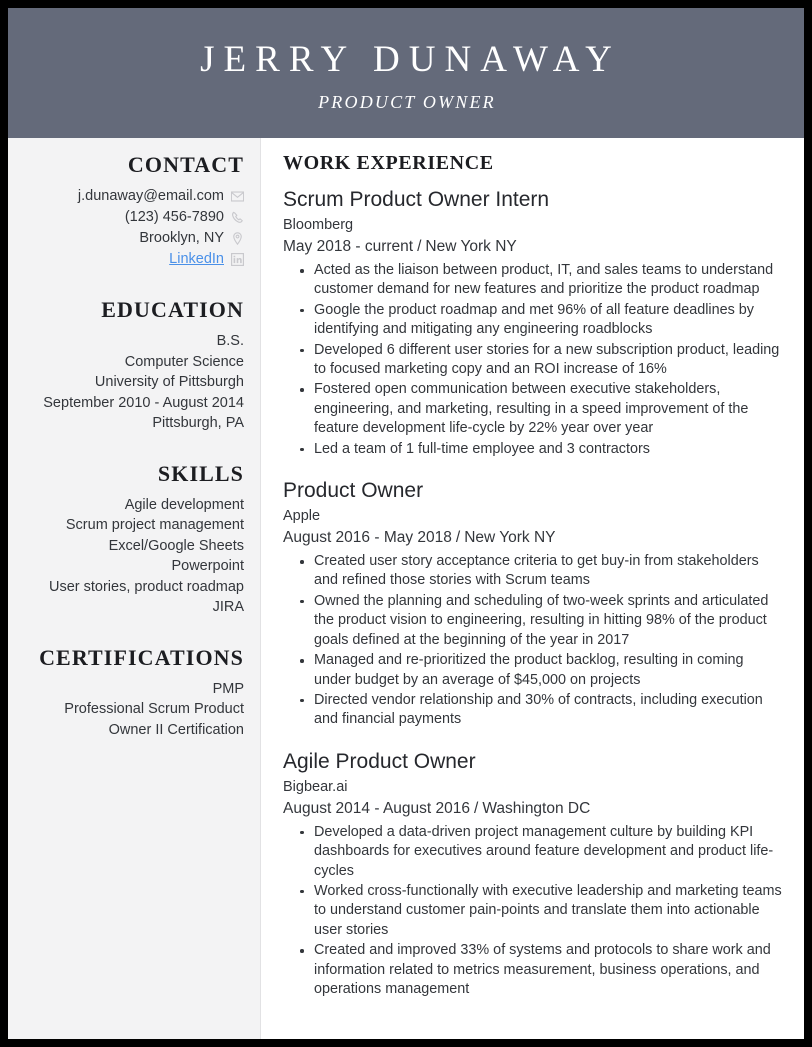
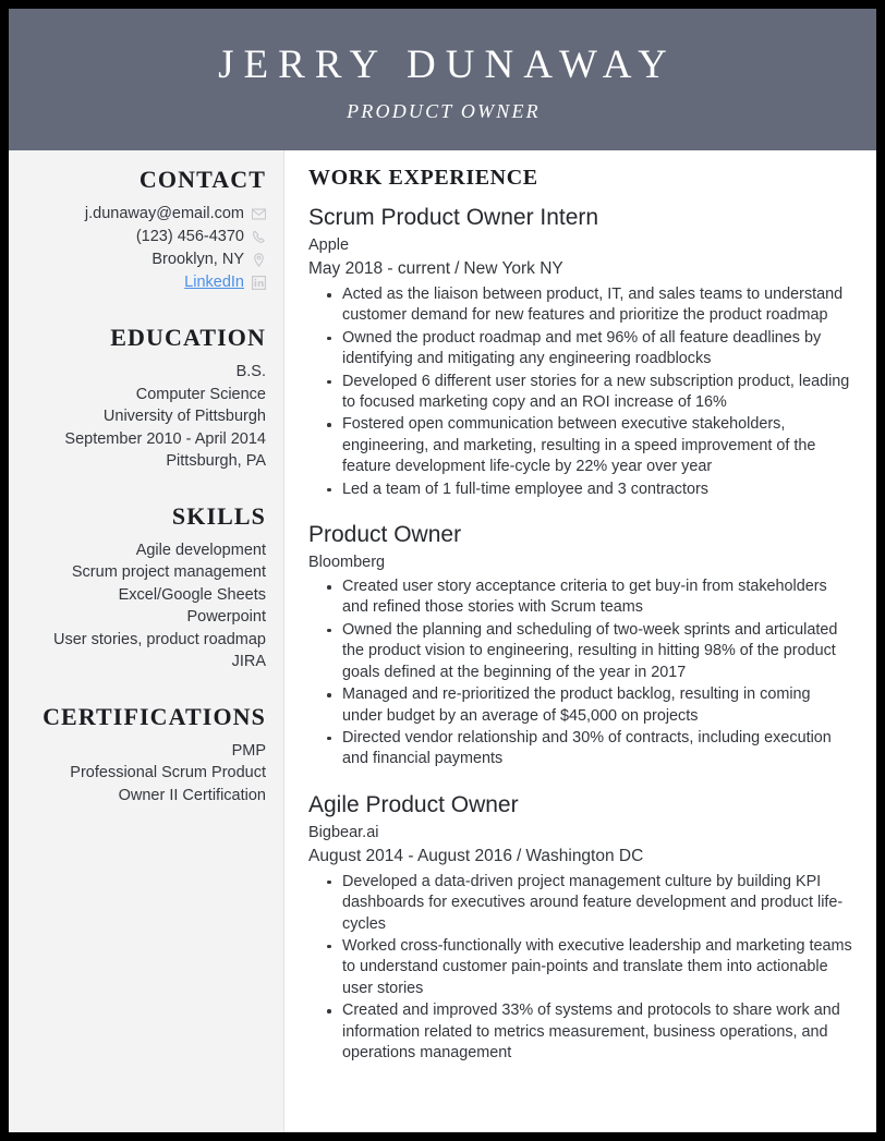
  JERRY DUNAWAY
  PRODUCT OWNER
  CONTACT
  j.dunaway@email.com
- (123) 456-7890
+ (123) 456-4370
  Brooklyn, NY
  LinkedIn
  EDUCATION
  B.S.
  Computer Science
  University of Pittsburgh
- September 2010 - August 2014
+ September 2010 - April 2014
  Pittsburgh, PA
  SKILLS
  Agile development
  Scrum project management
  Excel/Google Sheets
  Powerpoint
  User stories, product roadmap
  JIRA
  CERTIFICATIONS
  PMP
  Professional Scrum Product Owner II Certification
  WORK EXPERIENCE
  Scrum Product Owner Intern
- Bloomberg
+ Apple
  May 2018 - current / New York NY
  Acted as the liaison between product, IT, and sales teams to understand customer demand for new features and prioritize the product roadmap
- Google the product roadmap and met 96% of all feature deadlines by identifying and mitigating any engineering roadblocks
+ Owned the product roadmap and met 96% of all feature deadlines by identifying and mitigating any engineering roadblocks
  Developed 6 different user stories for a new subscription product, leading to focused marketing copy and an ROI increase of 16%
  Fostered open communication between executive stakeholders, engineering, and marketing, resulting in a speed improvement of the feature development life-cycle by 22% year over year
  Led a team of 1 full-time employee and 3 contractors
  Product Owner
- Apple
+ Bloomberg
- August 2016 - May 2018 / New York NY
  Created user story acceptance criteria to get buy-in from stakeholders and refined those stories with Scrum teams
  Owned the planning and scheduling of two-week sprints and articulated the product vision to engineering, resulting in hitting 98% of the product goals defined at the beginning of the year in 2017
  Managed and re-prioritized the product backlog, resulting in coming under budget by an average of $45,000 on projects
  Directed vendor relationship and 30% of contracts, including execution and financial payments
  Agile Product Owner
  Bigbear.ai
  August 2014 - August 2016 / Washington DC
  Developed a data-driven project management culture by building KPI dashboards for executives around feature development and product life-cycles
  Worked cross-functionally with executive leadership and marketing teams to understand customer pain-points and translate them into actionable user stories
  Created and improved 33% of systems and protocols to share work and information related to metrics measurement, business operations, and operations management
